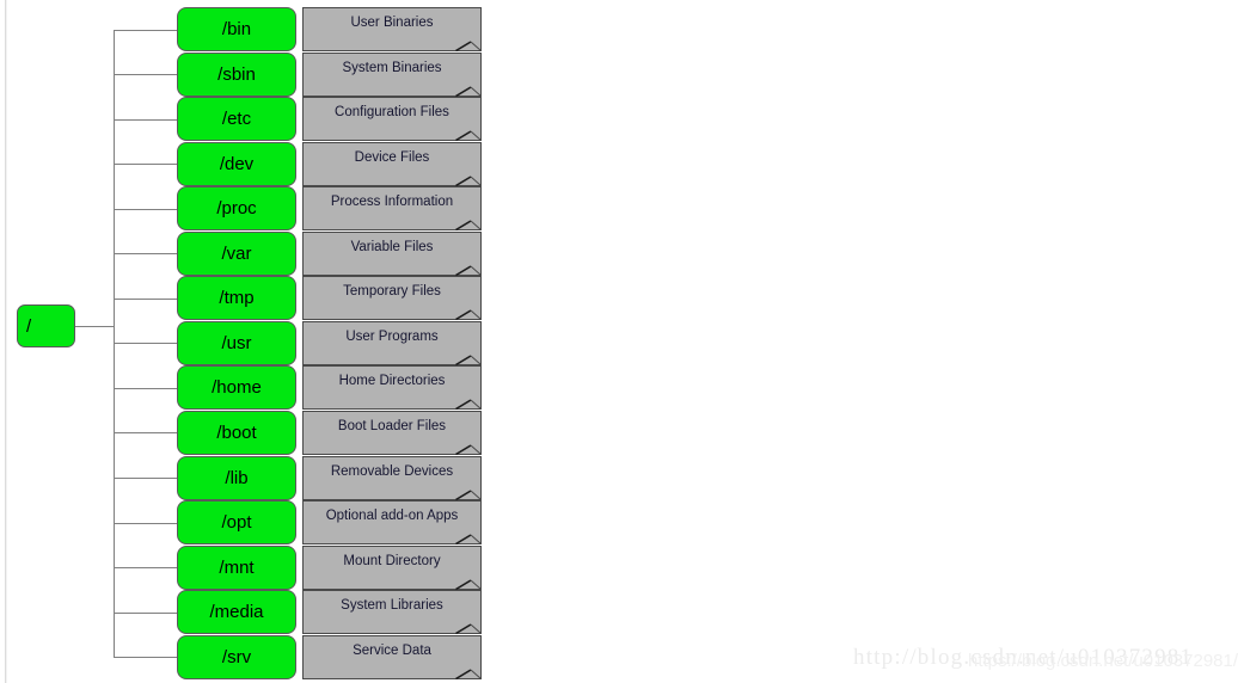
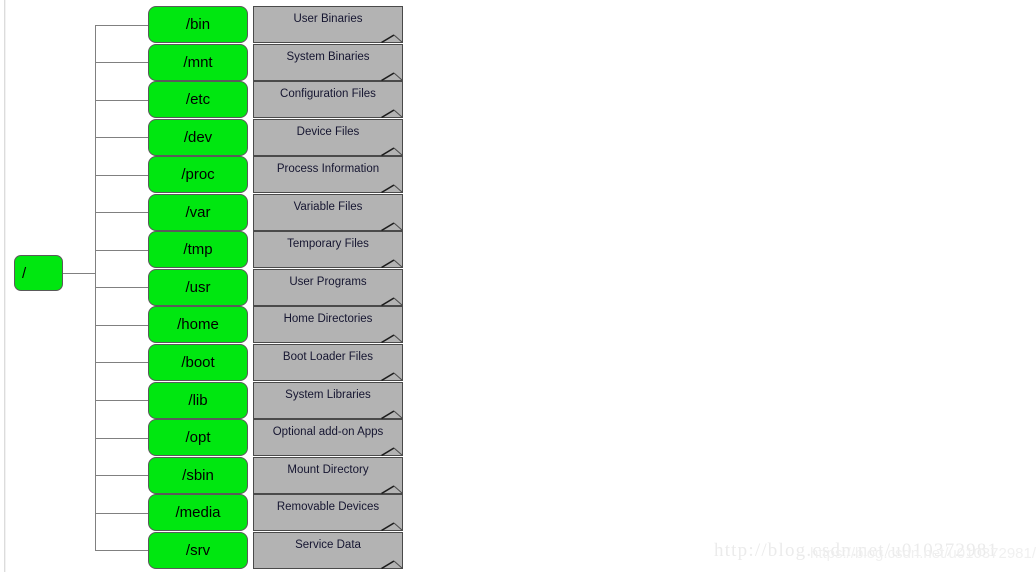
  /
  /bin
  User Binaries
- /sbin
+ /mnt
  System Binaries
  /etc
  Configuration Files
  /dev
  Device Files
  /proc
  Process Information
  /var
  Variable Files
  /tmp
  Temporary Files
  /usr
  User Programs
  /home
  Home Directories
  /boot
  Boot Loader Files
  /lib
- Removable Devices
+ System Libraries
  /opt
  Optional add-on Apps
- /mnt
+ /sbin
  Mount Directory
  /media
- System Libraries
+ Removable Devices
  /srv
  Service Data
